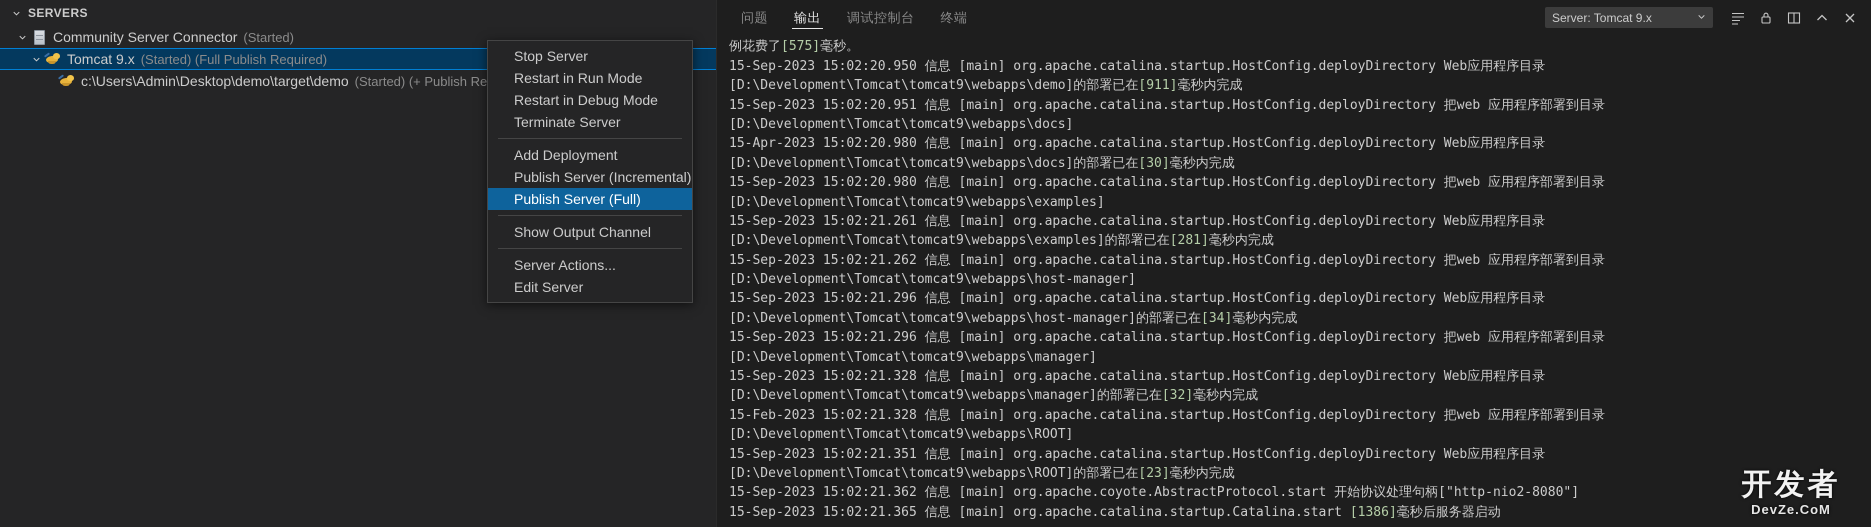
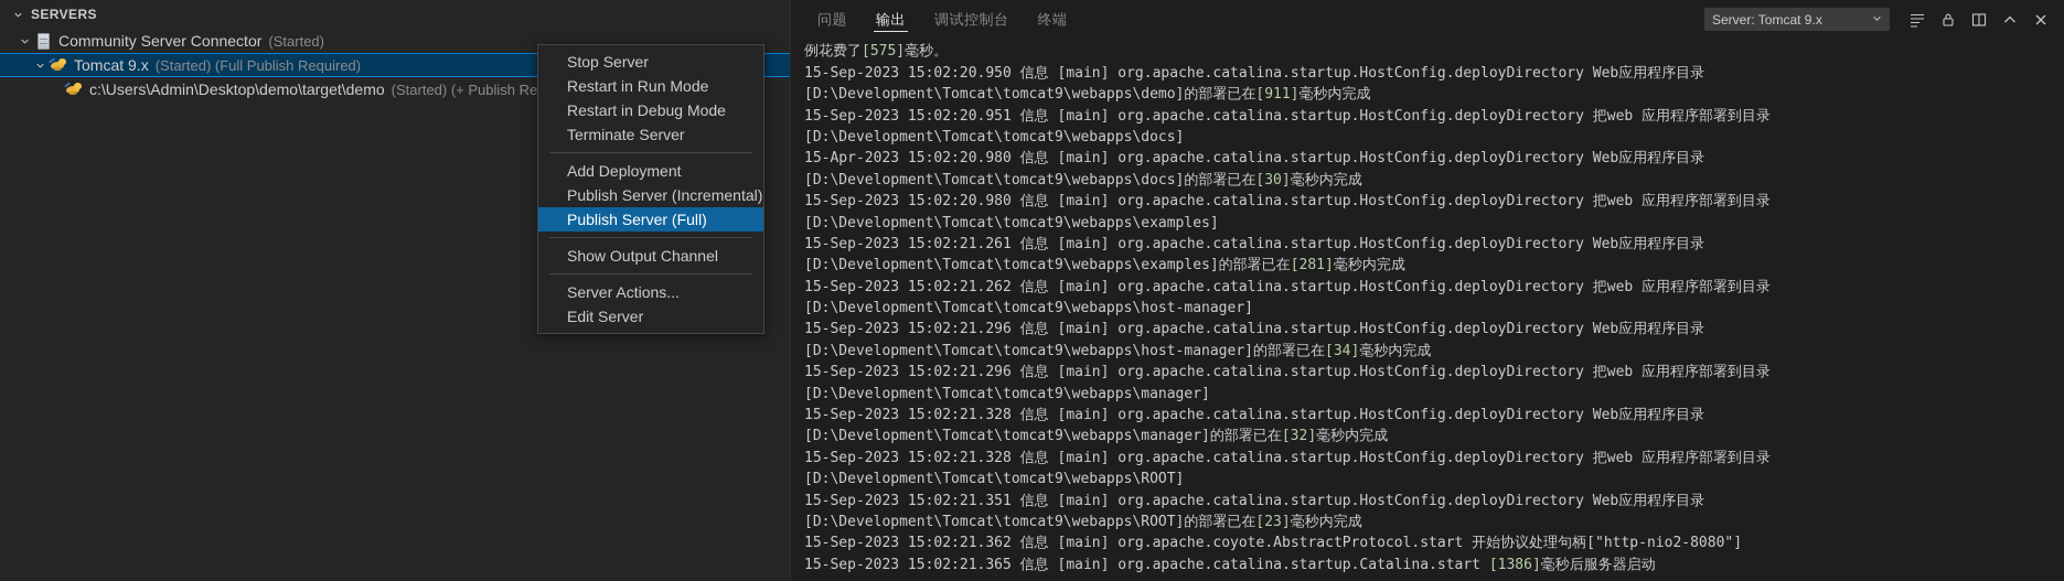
  SERVERS
  Community Server Connector
  (Started)
  Tomcat 9.x
  (Started) (Full Publish Required)
  c:\Users\Admin\Desktop\demo\target\demo
  (Started) (+ Publish Re
  Stop Server
  Restart in Run Mode
  Restart in Debug Mode
  Terminate Server
  Add Deployment
  Publish Server (Incremental)
  Publish Server (Full)
  Show Output Channel
  Server Actions...
  Edit Server
  问题
  输出
  调试控制台
  终端
  Server: Tomcat 9.x
  例花费了[575]毫秒。
  15-Sep-2023 15:02:20.950 信息 [main] org.apache.catalina.startup.HostConfig.deployDirectory Web应用程序目录
  [D:\Development\Tomcat\tomcat9\webapps\demo]的部署已在[911]毫秒内完成
  15-Sep-2023 15:02:20.951 信息 [main] org.apache.catalina.startup.HostConfig.deployDirectory 把web 应用程序部署到目录
  [D:\Development\Tomcat\tomcat9\webapps\docs]
  15-Apr-2023 15:02:20.980 信息 [main] org.apache.catalina.startup.HostConfig.deployDirectory Web应用程序目录
  [D:\Development\Tomcat\tomcat9\webapps\docs]的部署已在[30]毫秒内完成
  15-Sep-2023 15:02:20.980 信息 [main] org.apache.catalina.startup.HostConfig.deployDirectory 把web 应用程序部署到目录
  [D:\Development\Tomcat\tomcat9\webapps\examples]
  15-Sep-2023 15:02:21.261 信息 [main] org.apache.catalina.startup.HostConfig.deployDirectory Web应用程序目录
  [D:\Development\Tomcat\tomcat9\webapps\examples]的部署已在[281]毫秒内完成
  15-Sep-2023 15:02:21.262 信息 [main] org.apache.catalina.startup.HostConfig.deployDirectory 把web 应用程序部署到目录
  [D:\Development\Tomcat\tomcat9\webapps\host-manager]
  15-Sep-2023 15:02:21.296 信息 [main] org.apache.catalina.startup.HostConfig.deployDirectory Web应用程序目录
  [D:\Development\Tomcat\tomcat9\webapps\host-manager]的部署已在[34]毫秒内完成
  15-Sep-2023 15:02:21.296 信息 [main] org.apache.catalina.startup.HostConfig.deployDirectory 把web 应用程序部署到目录
  [D:\Development\Tomcat\tomcat9\webapps\manager]
  15-Sep-2023 15:02:21.328 信息 [main] org.apache.catalina.startup.HostConfig.deployDirectory Web应用程序目录
  [D:\Development\Tomcat\tomcat9\webapps\manager]的部署已在[32]毫秒内完成
- 15-Feb-2023 15:02:21.328 信息 [main] org.apache.catalina.startup.HostConfig.deployDirectory 把web 应用程序部署到目录
+ 15-Sep-2023 15:02:21.328 信息 [main] org.apache.catalina.startup.HostConfig.deployDirectory 把web 应用程序部署到目录
  [D:\Development\Tomcat\tomcat9\webapps\ROOT]
  15-Sep-2023 15:02:21.351 信息 [main] org.apache.catalina.startup.HostConfig.deployDirectory Web应用程序目录
  [D:\Development\Tomcat\tomcat9\webapps\ROOT]的部署已在[23]毫秒内完成
  15-Sep-2023 15:02:21.362 信息 [main] org.apache.coyote.AbstractProtocol.start 开始协议处理句柄["http-nio2-8080"]
  15-Sep-2023 15:02:21.365 信息 [main] org.apache.catalina.startup.Catalina.start [1386]毫秒后服务器启动
- 开发者
- DevZe.CoM
